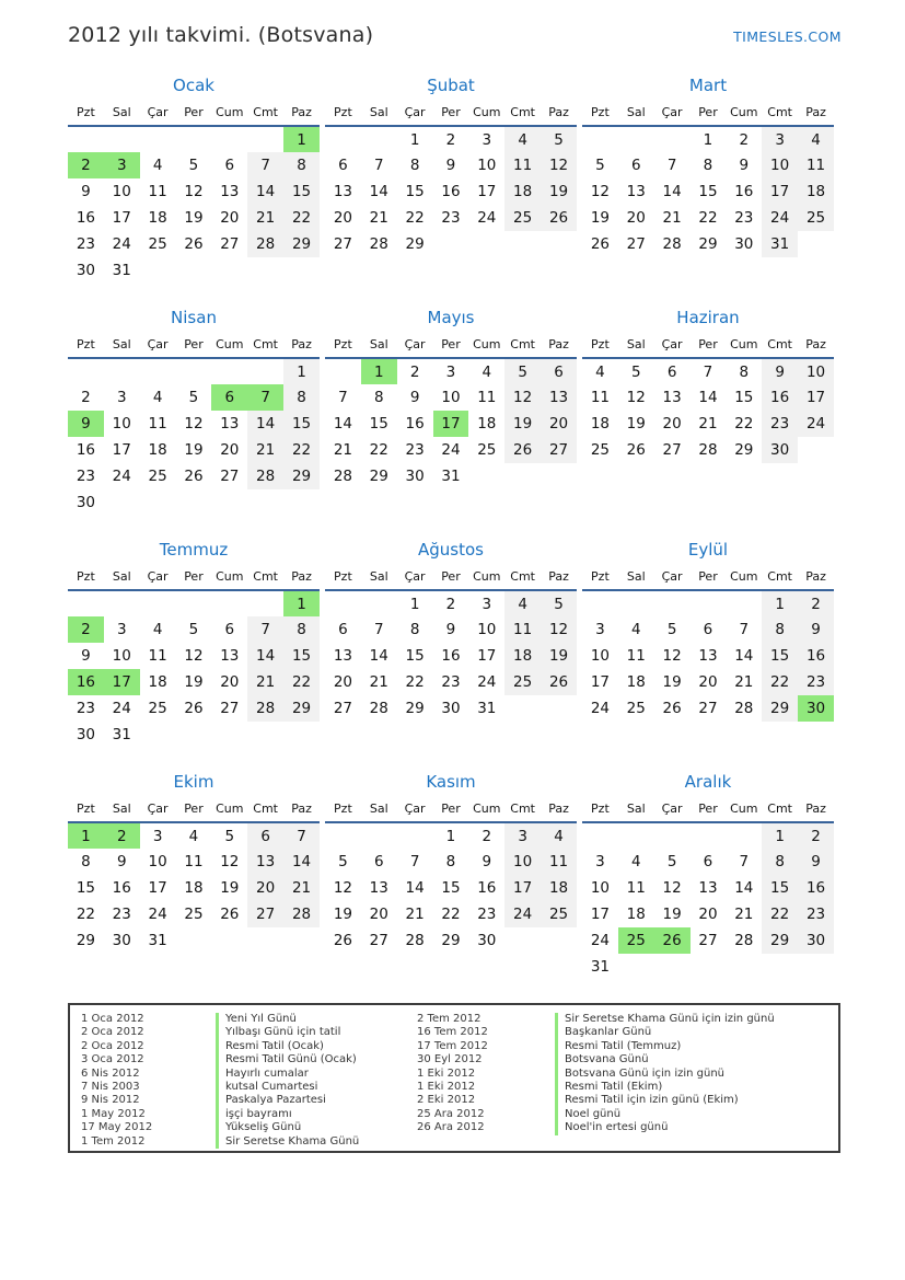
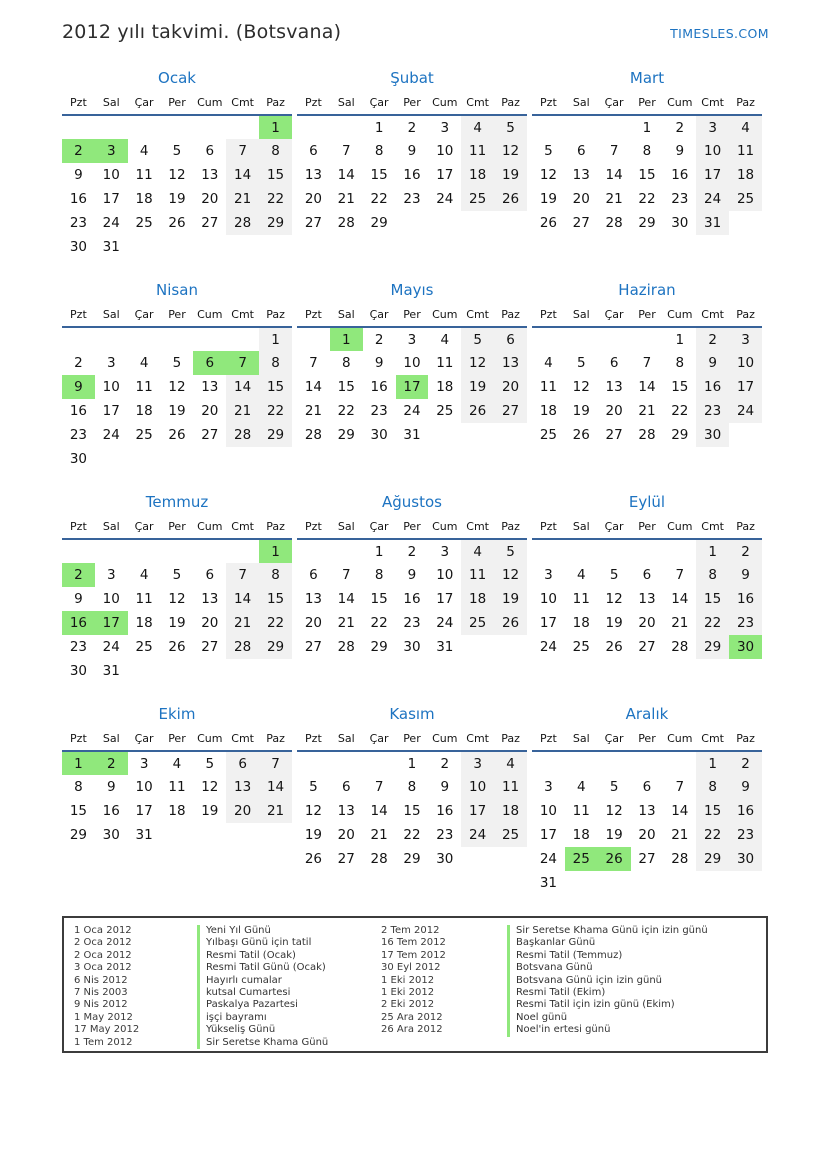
  2012 yılı takvimi. (Botsvana)
  TIMESLES.COM
  Ocak
  Pzt	Sal	Çar	Per	Cum	Cmt	Paz
  						1
  2	3	4	5	6	7	8
  9	10	11	12	13	14	15
  16	17	18	19	20	21	22
  23	24	25	26	27	28	29
  30	31
  Şubat
  Pzt	Sal	Çar	Per	Cum	Cmt	Paz
  		1	2	3	4	5
  6	7	8	9	10	11	12
  13	14	15	16	17	18	19
  20	21	22	23	24	25	26
  27	28	29
  Mart
  Pzt	Sal	Çar	Per	Cum	Cmt	Paz
  			1	2	3	4
  5	6	7	8	9	10	11
  12	13	14	15	16	17	18
  19	20	21	22	23	24	25
  26	27	28	29	30	31
  Nisan
  Pzt	Sal	Çar	Per	Cum	Cmt	Paz
  						1
  2	3	4	5	6	7	8
  9	10	11	12	13	14	15
  16	17	18	19	20	21	22
  23	24	25	26	27	28	29
  30
  Mayıs
  Pzt	Sal	Çar	Per	Cum	Cmt	Paz
  	1	2	3	4	5	6
  7	8	9	10	11	12	13
  14	15	16	17	18	19	20
  21	22	23	24	25	26	27
  28	29	30	31
  Haziran
  Pzt	Sal	Çar	Per	Cum	Cmt	Paz
+ 				1	2	3
  4	5	6	7	8	9	10
  11	12	13	14	15	16	17
  18	19	20	21	22	23	24
  25	26	27	28	29	30
  Temmuz
  Pzt	Sal	Çar	Per	Cum	Cmt	Paz
  						1
  2	3	4	5	6	7	8
  9	10	11	12	13	14	15
  16	17	18	19	20	21	22
  23	24	25	26	27	28	29
  30	31
  Ağustos
  Pzt	Sal	Çar	Per	Cum	Cmt	Paz
  		1	2	3	4	5
  6	7	8	9	10	11	12
  13	14	15	16	17	18	19
  20	21	22	23	24	25	26
  27	28	29	30	31
  Eylül
  Pzt	Sal	Çar	Per	Cum	Cmt	Paz
  					1	2
  3	4	5	6	7	8	9
  10	11	12	13	14	15	16
  17	18	19	20	21	22	23
  24	25	26	27	28	29	30
  Ekim
  Pzt	Sal	Çar	Per	Cum	Cmt	Paz
  1	2	3	4	5	6	7
  8	9	10	11	12	13	14
  15	16	17	18	19	20	21
- 22	23	24	25	26	27	28
  29	30	31
  Kasım
  Pzt	Sal	Çar	Per	Cum	Cmt	Paz
  			1	2	3	4
  5	6	7	8	9	10	11
  12	13	14	15	16	17	18
  19	20	21	22	23	24	25
  26	27	28	29	30
  Aralık
  Pzt	Sal	Çar	Per	Cum	Cmt	Paz
  					1	2
  3	4	5	6	7	8	9
  10	11	12	13	14	15	16
  17	18	19	20	21	22	23
  24	25	26	27	28	29	30
  31
  1 Oca 2012
  Yeni Yıl Günü
  2 Oca 2012
  Yılbaşı Günü için tatil
  2 Oca 2012
  Resmi Tatil (Ocak)
  3 Oca 2012
  Resmi Tatil Günü (Ocak)
  6 Nis 2012
  Hayırlı cumalar
  7 Nis 2003
  kutsal Cumartesi
  9 Nis 2012
  Paskalya Pazartesi
  1 May 2012
  işçi bayramı
  17 May 2012
  Yükseliş Günü
  1 Tem 2012
  Sir Seretse Khama Günü
  2 Tem 2012
  Sir Seretse Khama Günü için izin günü
  16 Tem 2012
  Başkanlar Günü
  17 Tem 2012
  Resmi Tatil (Temmuz)
  30 Eyl 2012
  Botsvana Günü
  1 Eki 2012
  Botsvana Günü için izin günü
  1 Eki 2012
  Resmi Tatil (Ekim)
  2 Eki 2012
  Resmi Tatil için izin günü (Ekim)
  25 Ara 2012
  Noel günü
  26 Ara 2012
  Noel'in ertesi günü
